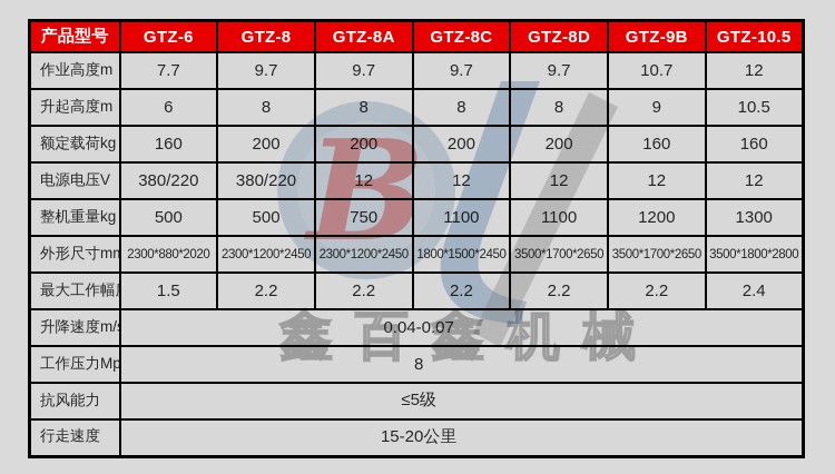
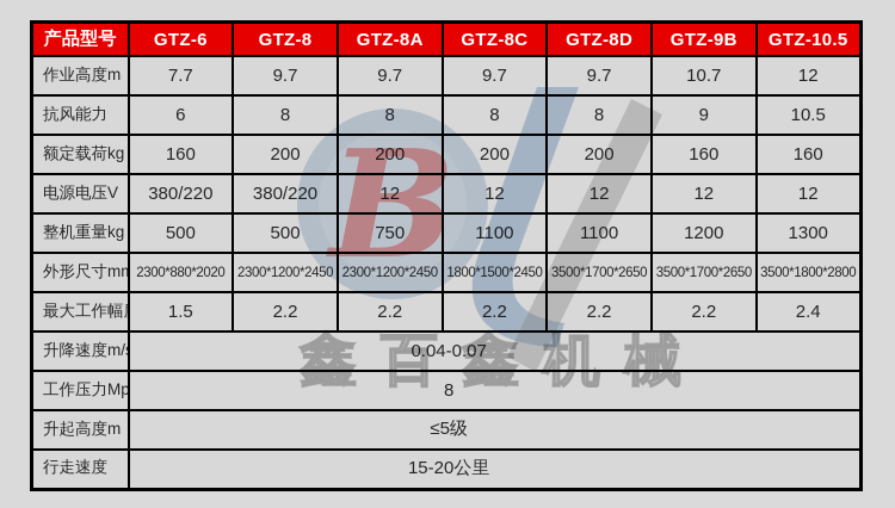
  产品型号	GTZ-6	GTZ-8	GTZ-8A	GTZ-8C	GTZ-8D	GTZ-9B	GTZ-10.5
  作业高度m	7.7	9.7	9.7	9.7	9.7	10.7	12
- 升起高度m	6	8	8	8	8	9	10.5
+ 抗风能力	6	8	8	8	8	9	10.5
  额定载荷kg	160	200	200	200	200	160	160
  电源电压V	380/220	380/220	12	12	12	12	12
  整机重量kg	500	500	750	1100	1100	1200	1300
  外形尺寸mm	2300*880*2020	2300*1200*2450	2300*1200*2450	1800*1500*2450	3500*1700*2650	3500*1700*2650	3500*1800*2800
  最大工作幅	1.5	2.2	2.2	2.2	2.2	2.2	2.4
  升降速度m/	0.04-0.07
  工作压力Mp	8
- 抗风能力	≤5级
+ 升起高度m	≤5级
  行走速度	15-20公里
  B
  鑫百鑫机械
